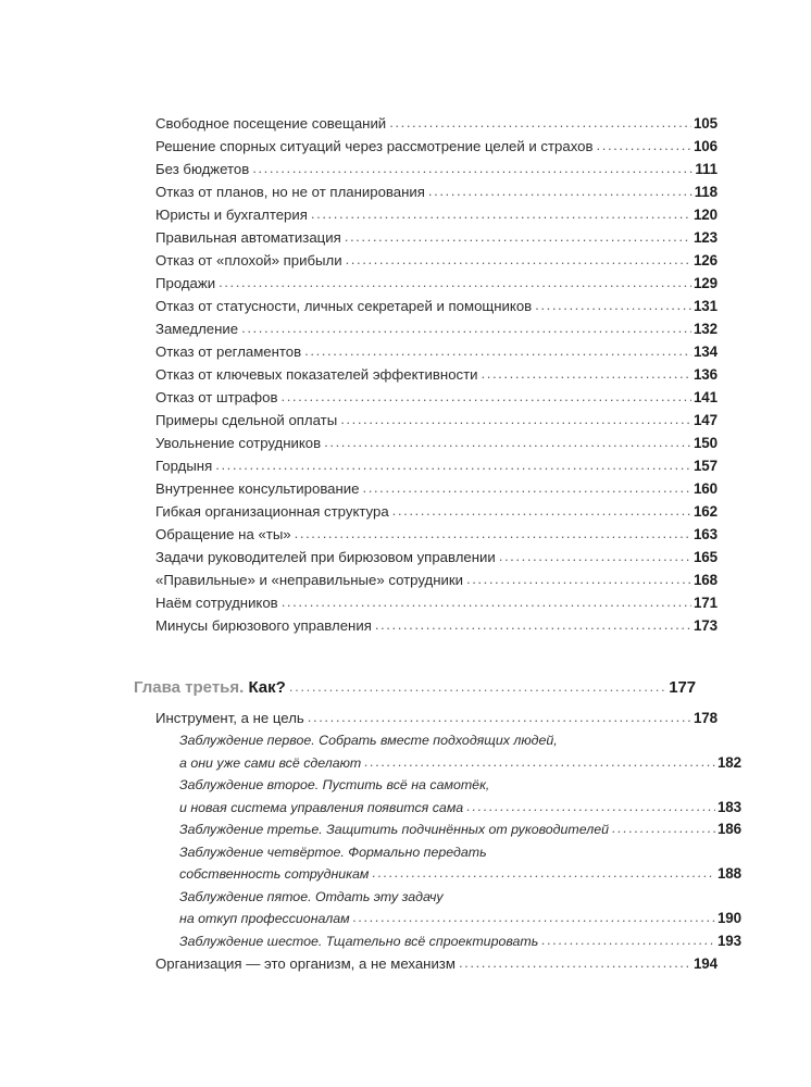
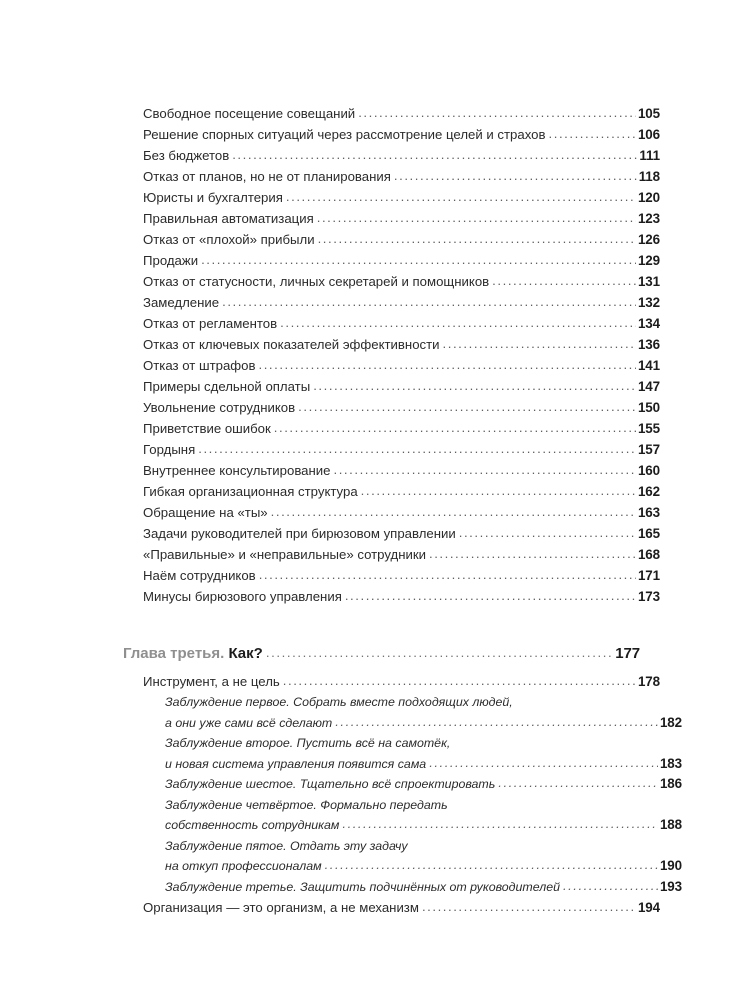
  Свободное посещение совещаний
  105
  Решение спорных ситуаций через рассмотрение целей и страхов
  106
  Без бюджетов
  111
  Отказ от планов, но не от планирования
  118
  Юристы и бухгалтерия
  120
  Правильная автоматизация
  123
  Отказ от «плохой» прибыли
  126
  Продажи
  129
  Отказ от статусности, личных секретарей и помощников
  131
  Замедление
  132
  Отказ от регламентов
  134
  Отказ от ключевых показателей эффективности
  136
  Отказ от штрафов
  141
  Примеры сдельной оплаты
  147
  Увольнение сотрудников
  150
+ Приветствие ошибок
+ 155
  Гордыня
  157
  Внутреннее консультирование
  160
  Гибкая организационная структура
  162
  Обращение на «ты»
  163
  Задачи руководителей при бирюзовом управлении
  165
  «Правильные» и «неправильные» сотрудники
  168
  Наём сотрудников
  171
  Минусы бирюзового управления
  173
  Глава третья. Как?
  177
  Инструмент, а не цель
  178
  Заблуждение первое. Собрать вместе подходящих людей,
  а они уже сами всё сделают
  182
  Заблуждение второе. Пустить всё на самотёк,
  и новая система управления появится сама
  183
- Заблуждение третье. Защитить подчинённых от руководителей
+ Заблуждение шестое. Тщательно всё спроектировать
  186
  Заблуждение четвёртое. Формально передать
  собственность сотрудникам
  188
  Заблуждение пятое. Отдать эту задачу
  на откуп профессионалам
  190
- Заблуждение шестое. Тщательно всё спроектировать
+ Заблуждение третье. Защитить подчинённых от руководителей
  193
  Организация — это организм, а не механизм
  194
